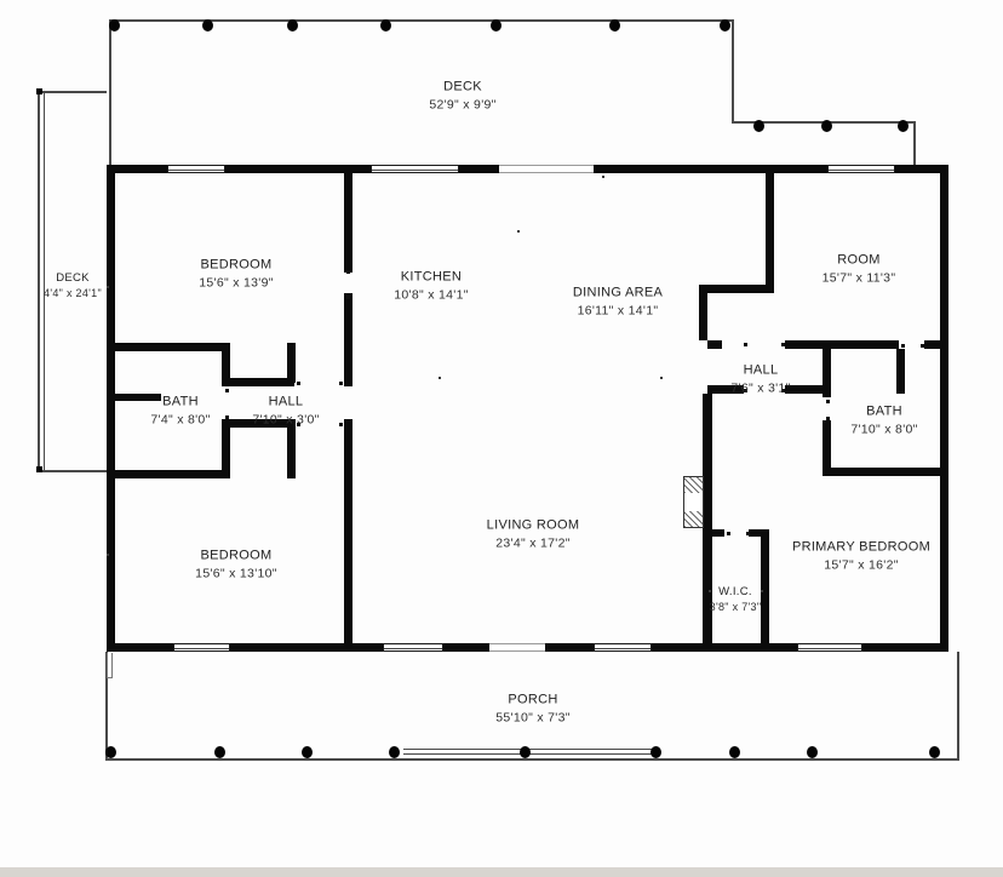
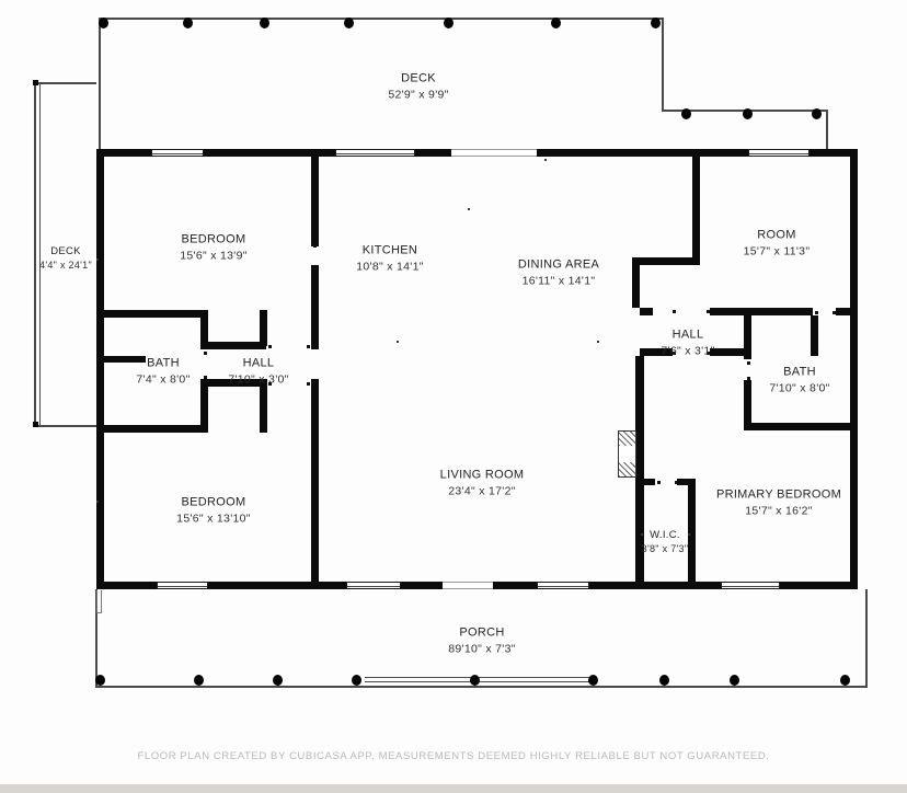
  DECK
  52'9" x 9'9"
  DECK
  4'4" x 24'1"
  BEDROOM
  15'6" x 13'9"
  KITCHEN
  10'8" x 14'1"
  DINING AREA
  16'11" x 14'1"
  ROOM
  15'7" x 11'3"
  BATH
  7'4" x 8'0"
  HALL
  7'10" x 3'0"
  HALL
  7'6" x 3'1"
  BATH
  7'10" x 8'0"
  BEDROOM
  15'6" x 13'10"
  LIVING ROOM
  23'4" x 17'2"
  PRIMARY BEDROOM
  15'7" x 16'2"
  W.I.C.
  3'8" x 7'3"
  PORCH
- 55'10" x 7'3"
+ 89'10" x 7'3"
+ FLOOR PLAN CREATED BY CUBICASA APP. MEASUREMENTS DEEMED HIGHLY RELIABLE BUT NOT GUARANTEED.
